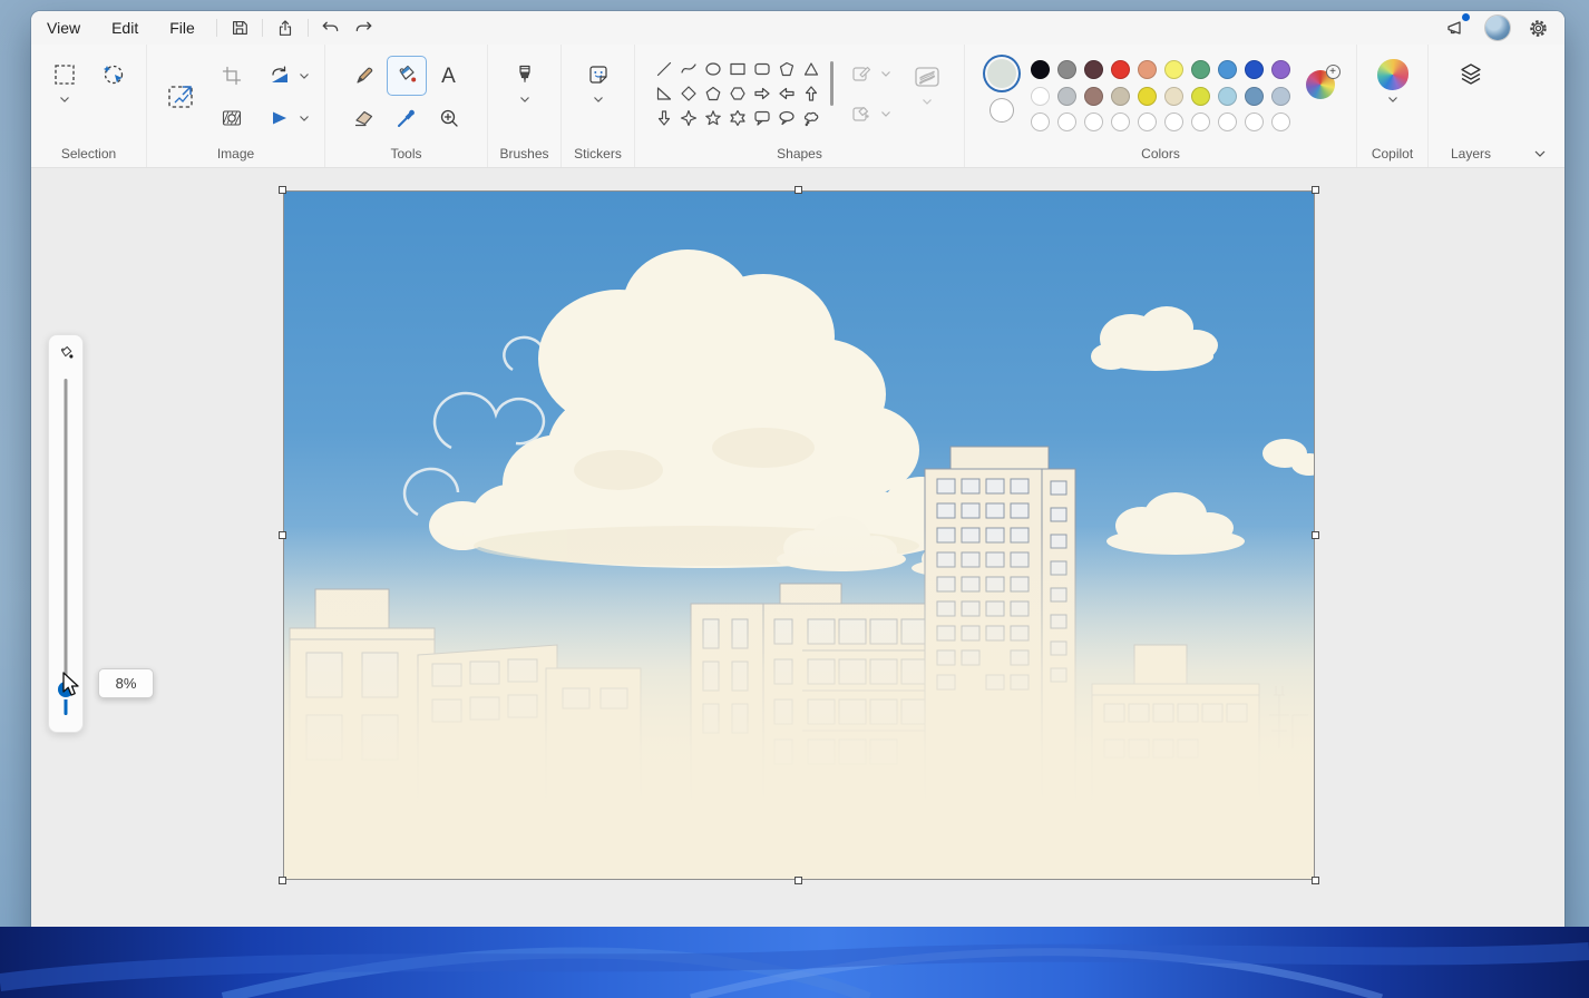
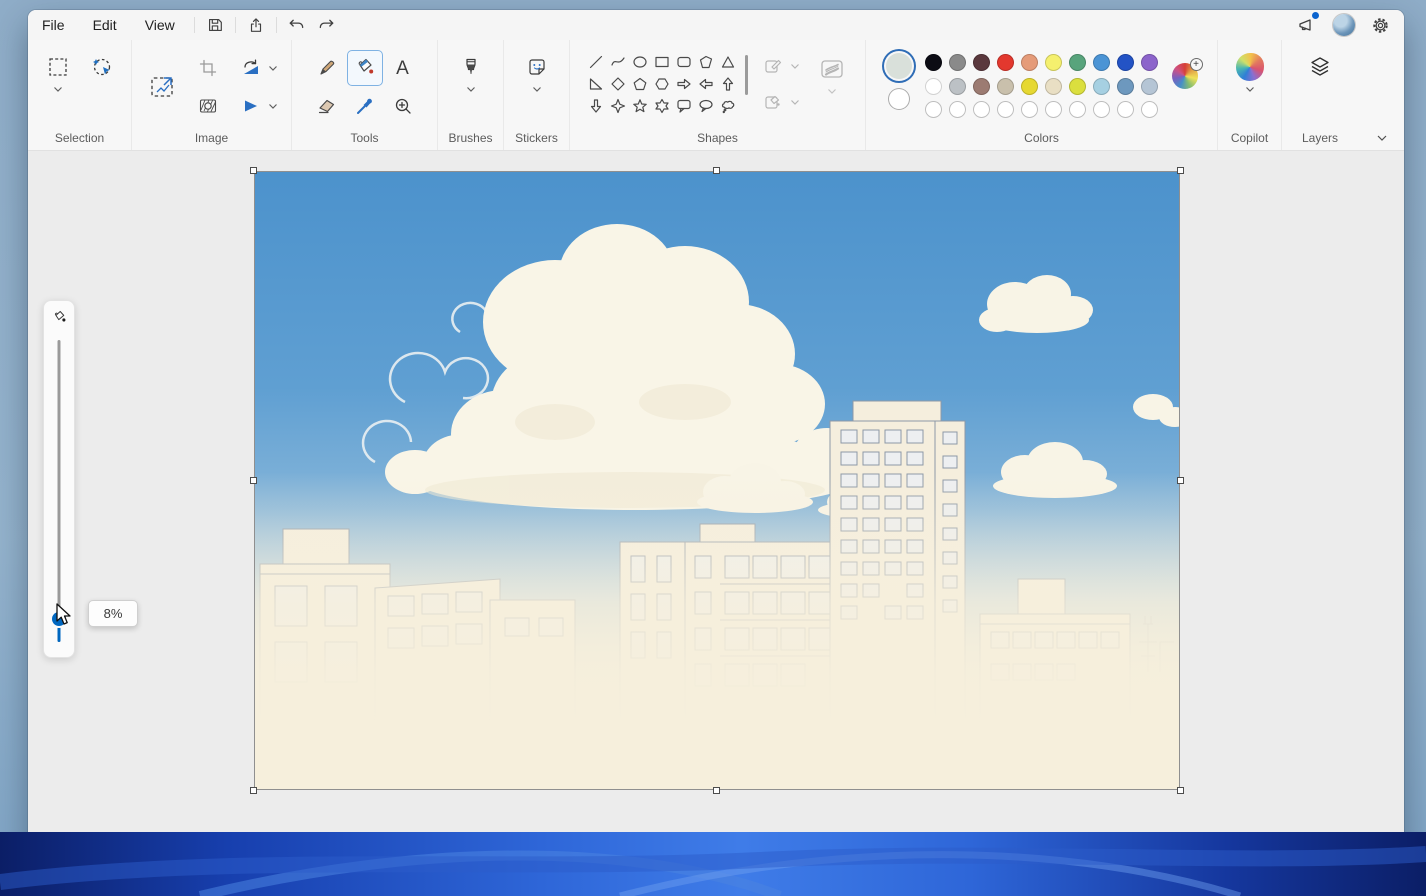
- View
+ File
  Edit
- File
+ View
  Selection
  Image
  A
  Tools
  Brushes
  Stickers
  Shapes
  +
  Colors
  Copilot
  Layers
  8%
